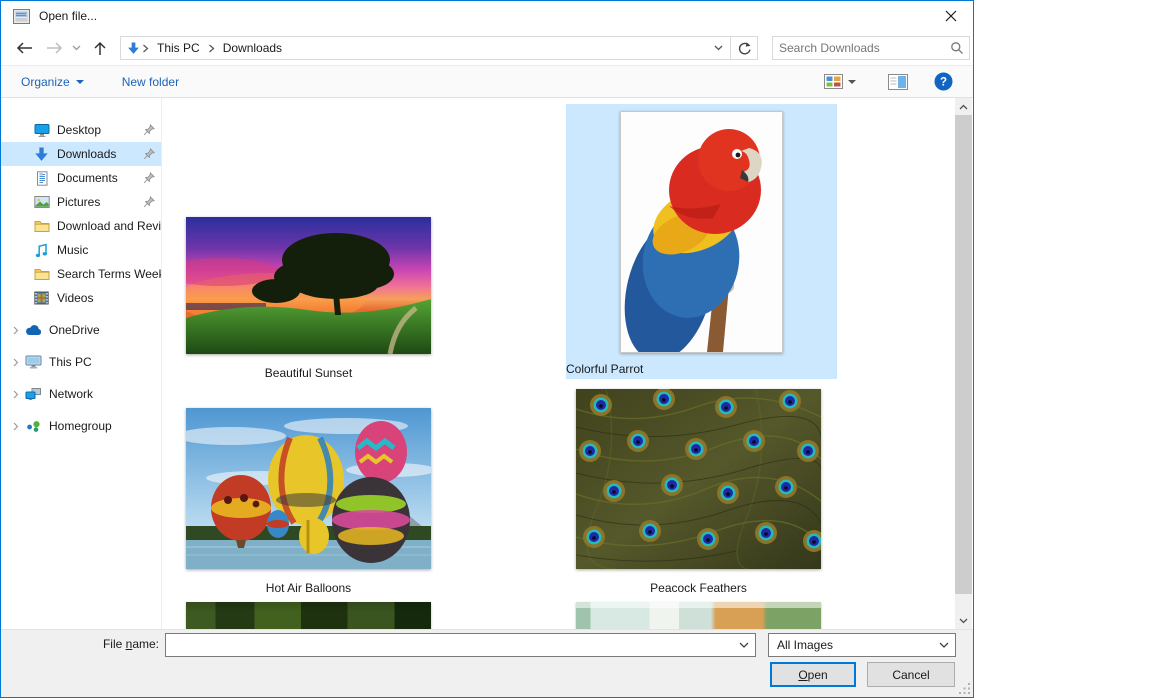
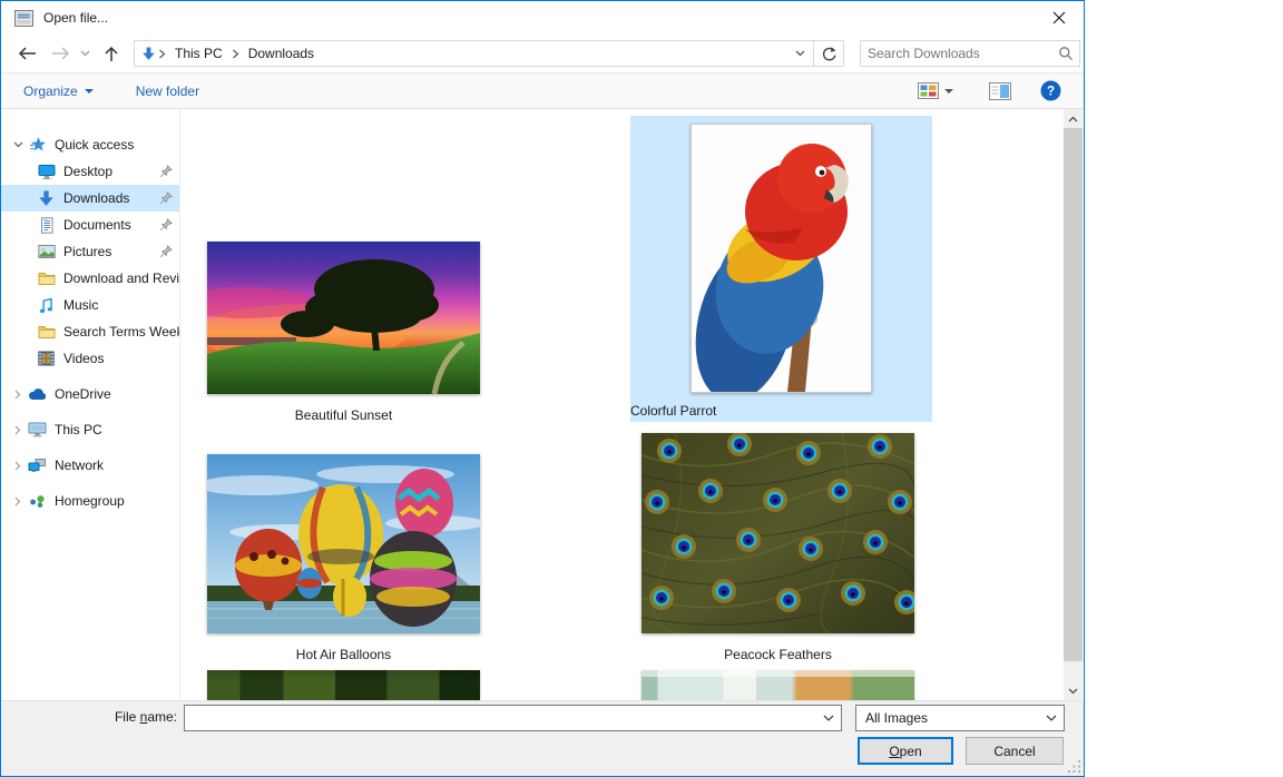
  Open file...
  This PC
  Downloads
  Search Downloads
  Organize
  New folder
  ?
+ Quick access
  Desktop
  Downloads
  Documents
  Pictures
  Download and Revi
  Music
  Search Terms Wee
  Videos
  OneDrive
  This PC
  Network
  Homegroup
  Beautiful Sunset
  Colorful Parrot
  Hot Air Balloons
  Peacock Feathers
  File name:
  All Images
  Open
  Cancel
